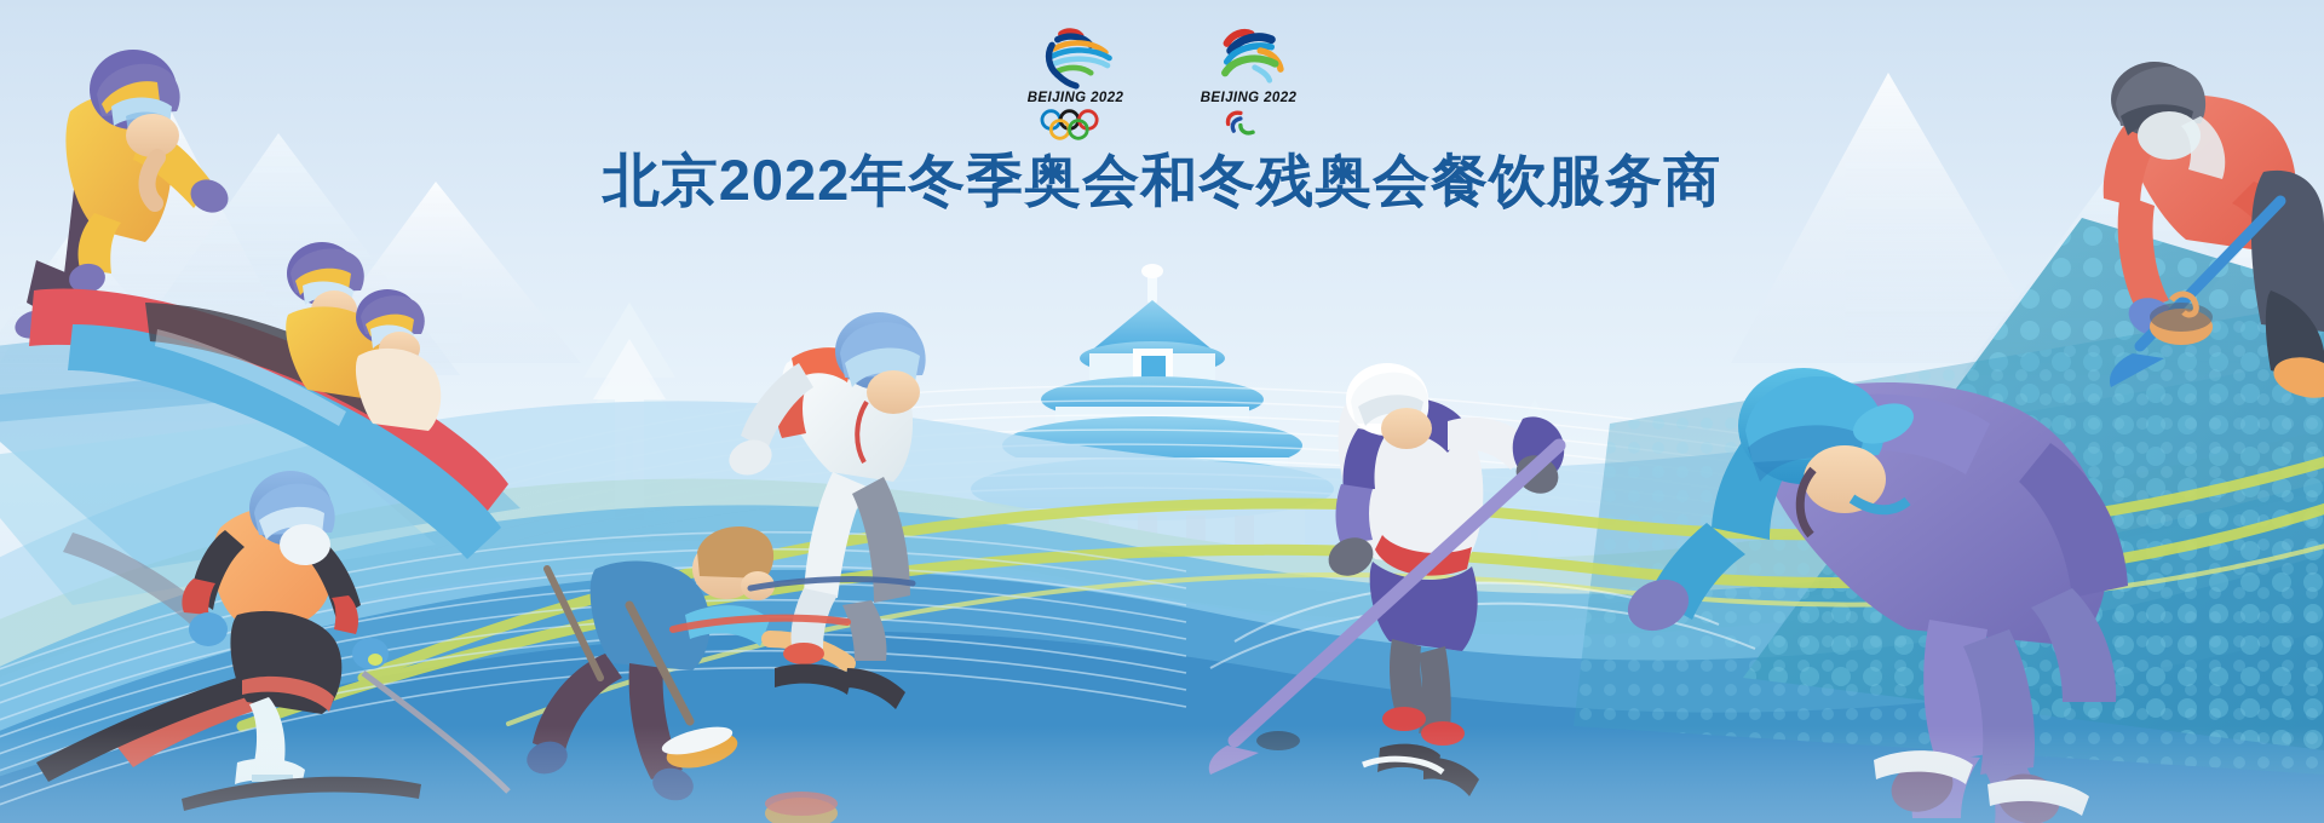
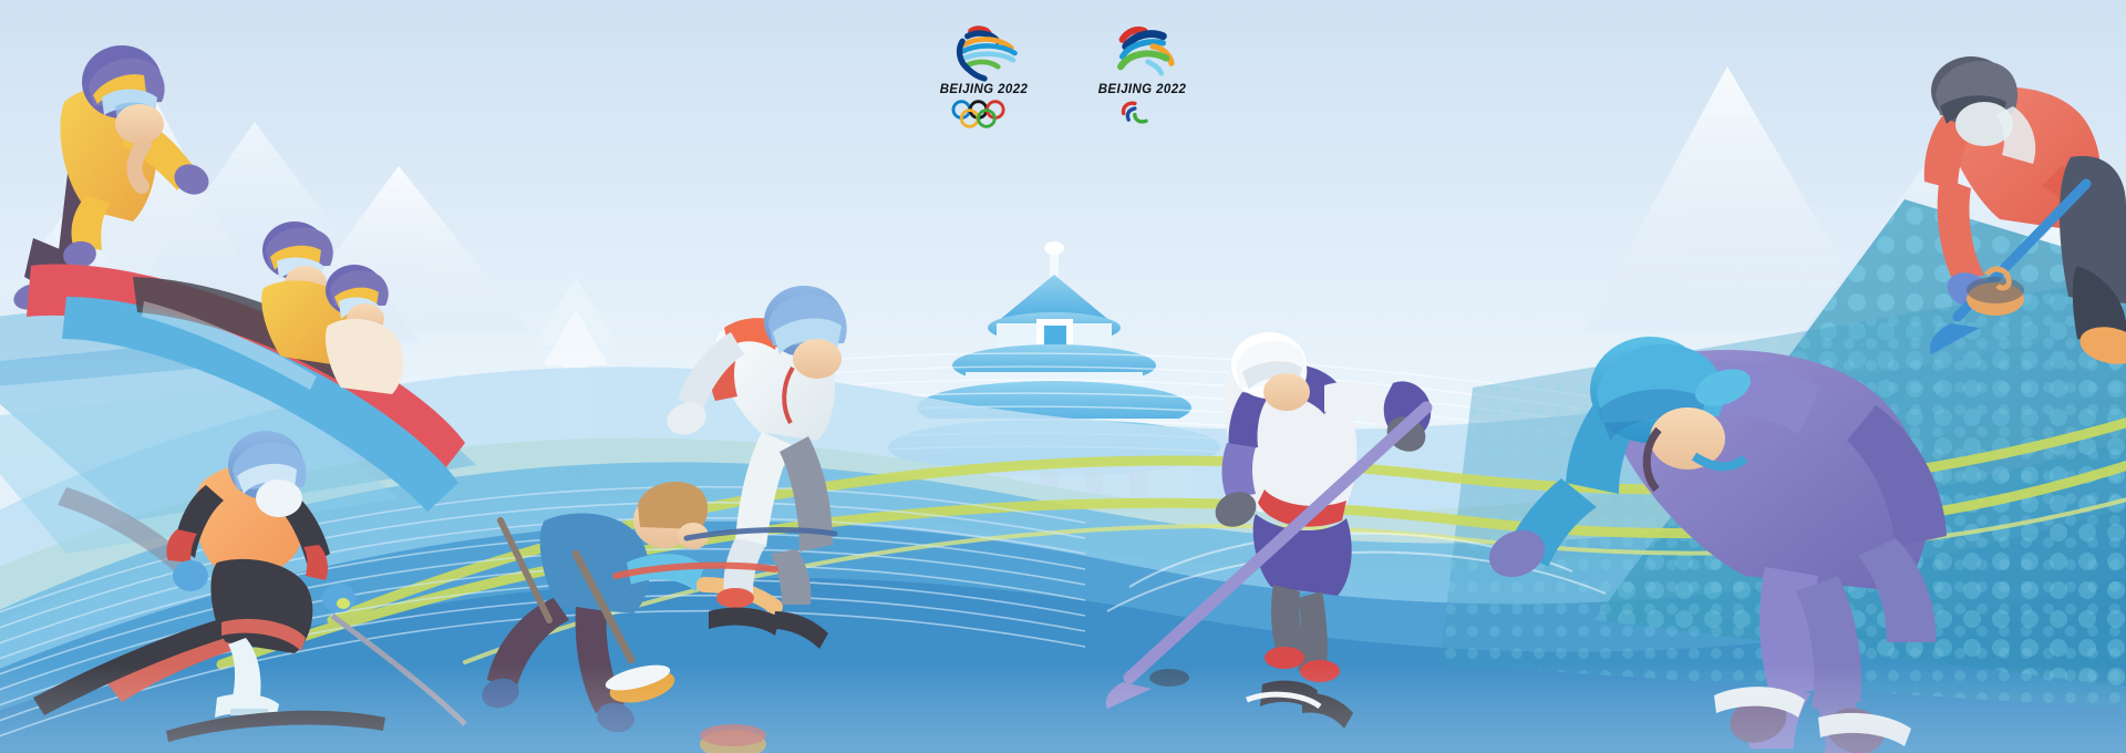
  BEIJING 2022
  BEIJING 2022
- 北京2022年冬季奥会和冬残奥会餐饮服务商
